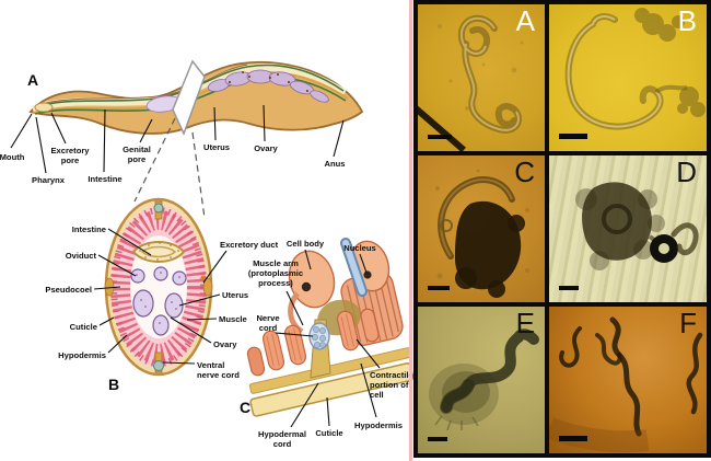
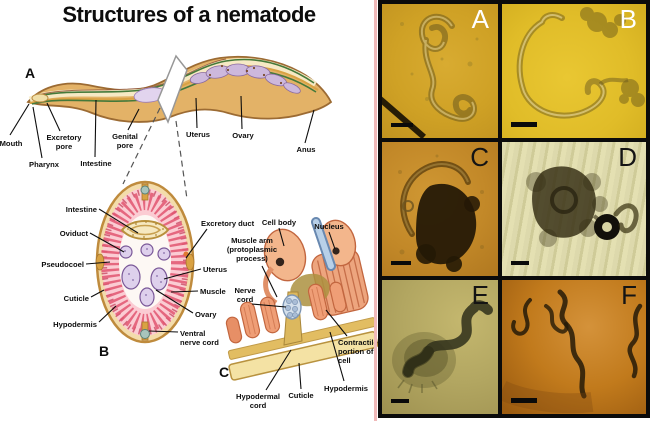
+ Structures of a nematode
  A
  Mouth
  Excretory
  pore
  Pharynx
  Intestine
  Genital
  pore
  Uterus
  Ovary
  Anus
  B
  Intestine
  Oviduct
  Pseudocoel
  Cuticle
  Hypodermis
  Excretory duct
  Uterus
  Muscle
  Ovary
  Ventral
  nerve cord
  C
  Cell body
  Nucleus
  Muscle arm
  (protoplasmic
  process)
  Nerve
  cord
  Contractil
  portion of
  cell
  Hypodermis
  Cuticle
  Hypodermal
  cord
  A
  B
  C
  D
  E
  F
